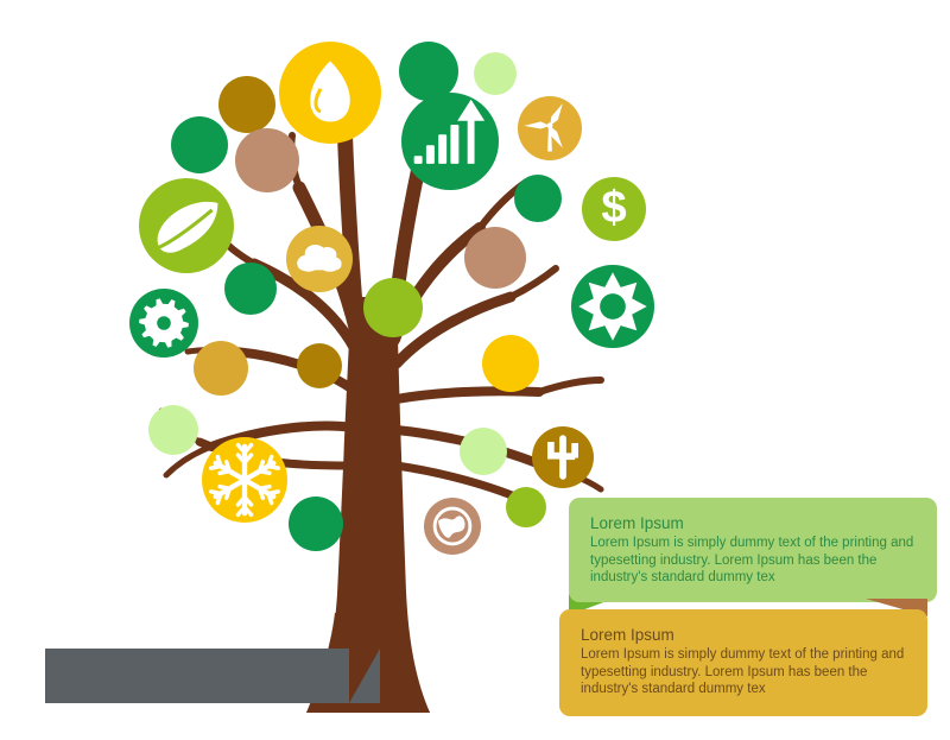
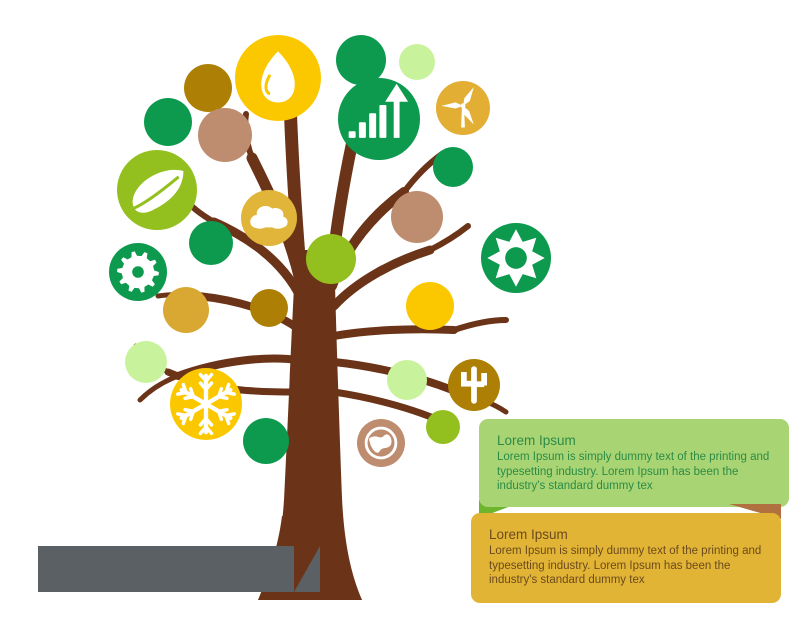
- $
  Lorem Ipsum
  Lorem Ipsum is simply dummy text of the printing and typesetting industry. Lorem Ipsum has been the industry's standard dummy tex
  Lorem Ipsum
  Lorem Ipsum is simply dummy text of the printing and typesetting industry. Lorem Ipsum has been the industry's standard dummy tex
